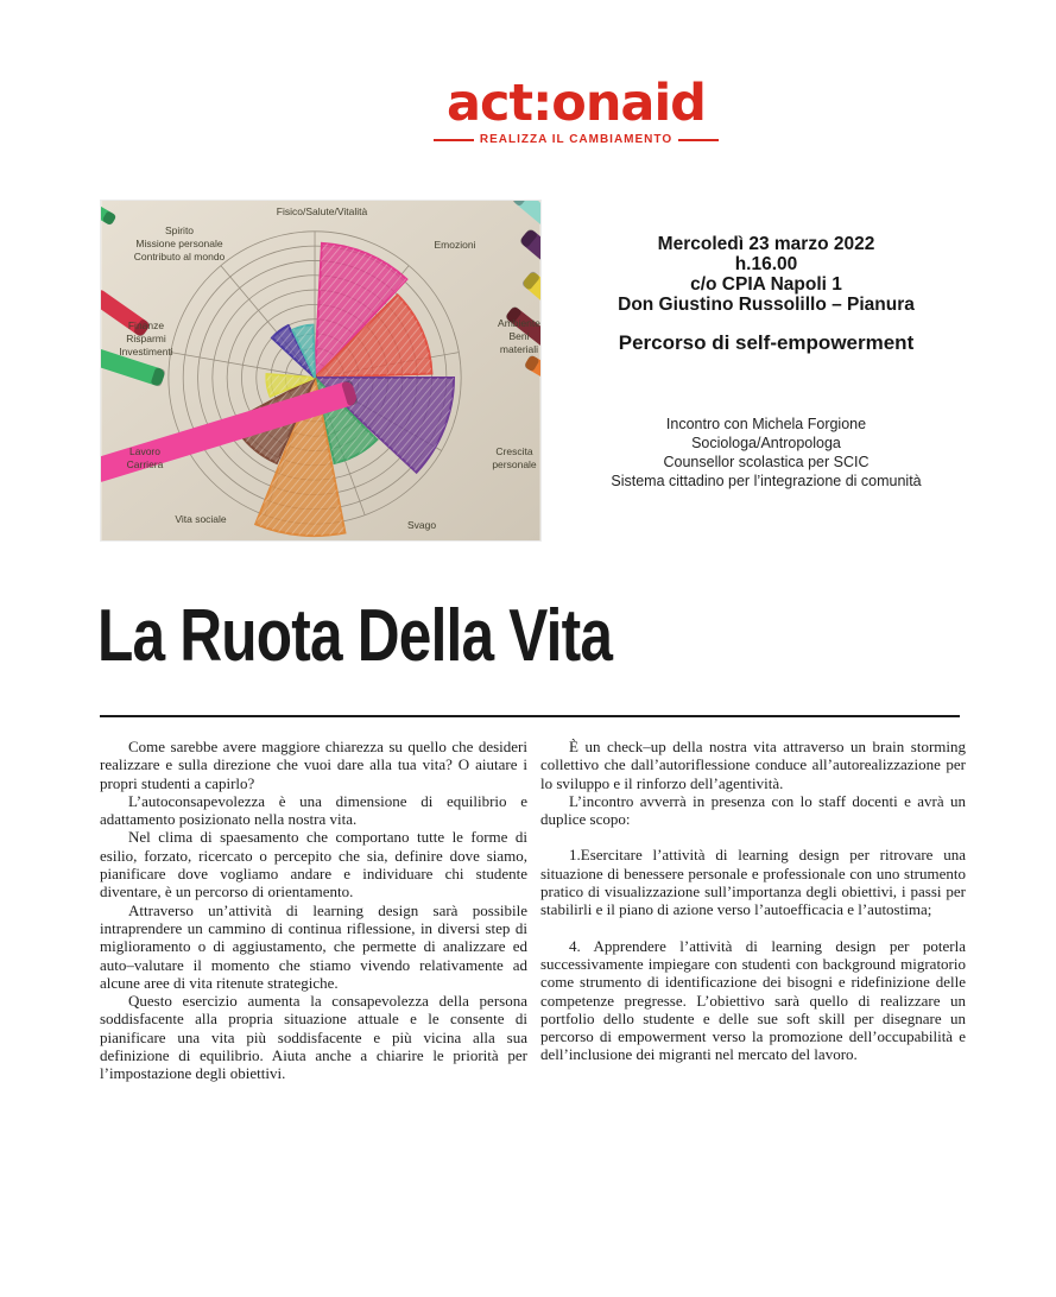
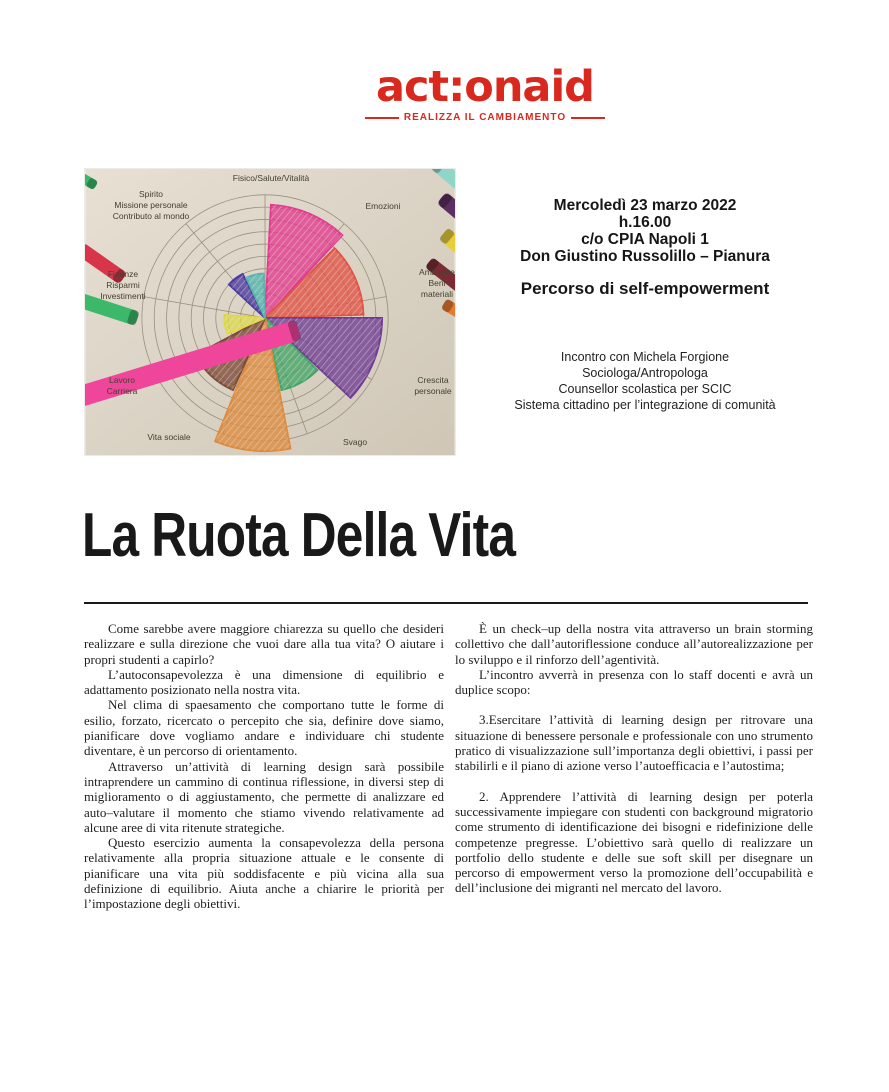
  act:onaid
  REALIZZA IL CAMBIAMENTO
  Fisico/Salute/Vitalità
  Spirito
  Missione personale
  Contributo al mondo
  Emozioni
  Ambiente
  Beni materiali
  Finanze
  Risparmi
  Investimenti
  Crescita
  personale
  Lavoro
  Carriera
  Vita sociale
  Svago
  Mercoledì 23 marzo 2022
  h.16.00
  c/o CPIA Napoli 1
  Don Giustino Russolillo – Pianura
  Percorso di self-empowerment
  Incontro con Michela Forgione
  Sociologa/Antropologa
  Counsellor scolastica per SCIC
  Sistema cittadino per l’integrazione di comunità
  La Ruota Della Vita
  Come sarebbe avere maggiore chiarezza su quello che desideri realizzare e sulla direzione che vuoi dare alla tua vita? O aiutare i propri studenti a capirlo?
  L’autoconsapevolezza è una dimensione di equilibrio e adattamento posizionato nella nostra vita.
  Nel clima di spaesamento che comportano tutte le forme di esilio, forzato, ricercato o percepito che sia, definire dove siamo, pianificare dove vogliamo andare e individuare chi studente diventare, è un percorso di orientamento.
  Attraverso un’attività di learning design sarà possibile intraprendere un cammino di continua riflessione, in diversi step di miglioramento o di aggiustamento, che permette di analizzare ed auto–valutare il momento che stiamo vivendo relativamente ad alcune aree di vita ritenute strategiche.
- Questo esercizio aumenta la consapevolezza della persona soddisfacente alla propria situazione attuale e le consente di pianificare una vita più soddisfacente e più vicina alla sua definizione di equilibrio. Aiuta anche a chiarire le priorità per l’impostazione degli obiettivi.
+ Questo esercizio aumenta la consapevolezza della persona relativamente alla propria situazione attuale e le consente di pianificare una vita più soddisfacente e più vicina alla sua definizione di equilibrio. Aiuta anche a chiarire le priorità per l’impostazione degli obiettivi.
  È un check–up della nostra vita attraverso un brain storming collettivo che dall’autoriflessione conduce all’autorealizzazione per lo sviluppo e il rinforzo dell’agentività.
  L’incontro avverrà in presenza con lo staff docenti e avrà un duplice scopo:
- 1.Esercitare l’attività di learning design per ritrovare una situazione di benessere personale e professionale con uno strumento pratico di visualizzazione sull’importanza degli obiettivi, i passi per stabilirli e il piano di azione verso l’autoefficacia e l’autostima;
+ 3.Esercitare l’attività di learning design per ritrovare una situazione di benessere personale e professionale con uno strumento pratico di visualizzazione sull’importanza degli obiettivi, i passi per stabilirli e il piano di azione verso l’autoefficacia e l’autostima;
- 4. Apprendere l’attività di learning design per poterla successivamente impiegare con studenti con background migratorio come strumento di identificazione dei bisogni e ridefinizione delle competenze pregresse. L’obiettivo sarà quello di realizzare un portfolio dello studente e delle sue soft skill per disegnare un percorso di empowerment verso la promozione dell’occupabilità e dell’inclusione dei migranti nel mercato del lavoro.
+ 2. Apprendere l’attività di learning design per poterla successivamente impiegare con studenti con background migratorio come strumento di identificazione dei bisogni e ridefinizione delle competenze pregresse. L’obiettivo sarà quello di realizzare un portfolio dello studente e delle sue soft skill per disegnare un percorso di empowerment verso la promozione dell’occupabilità e dell’inclusione dei migranti nel mercato del lavoro.
